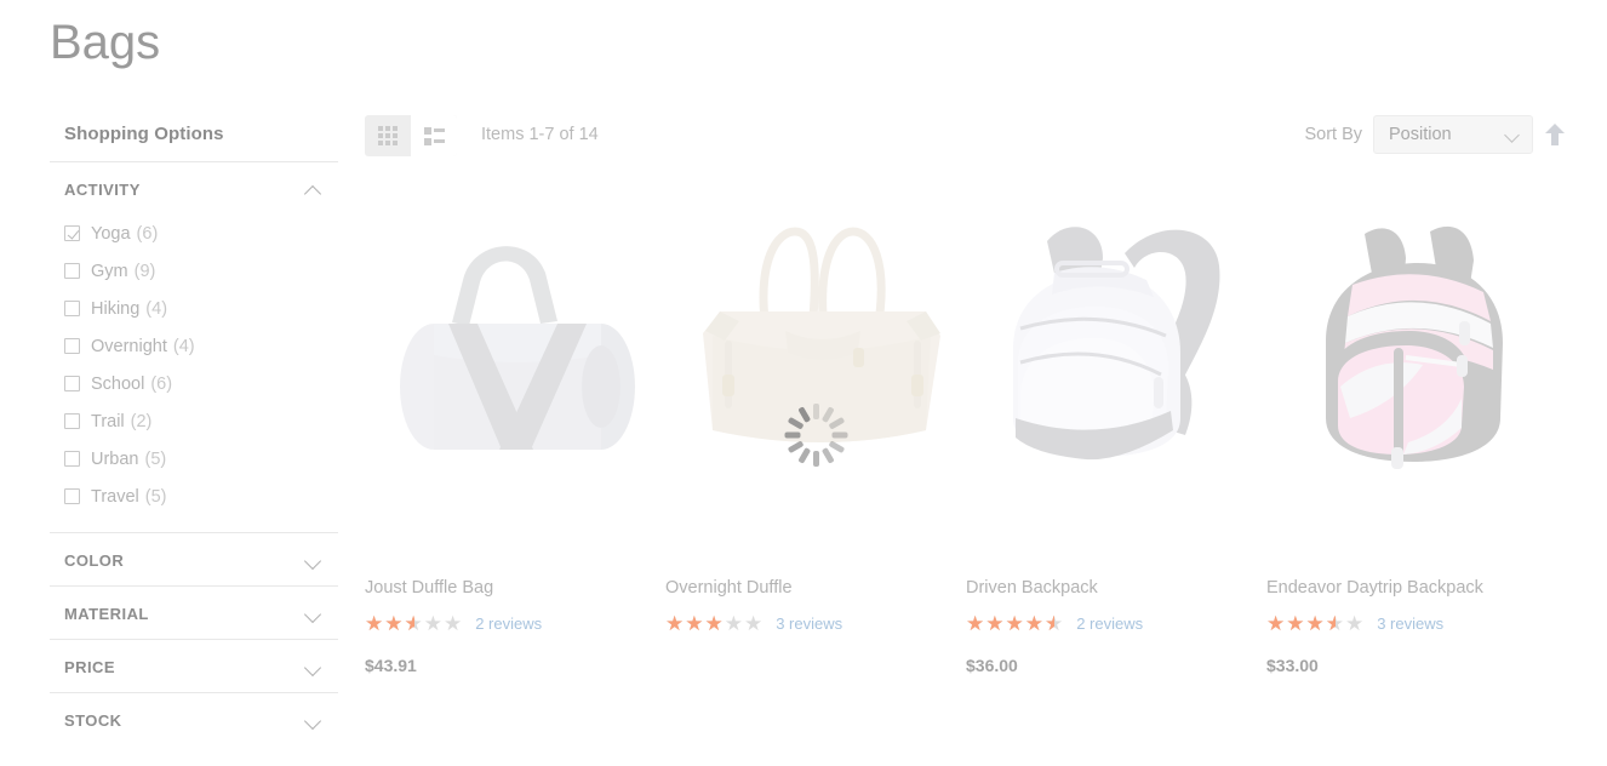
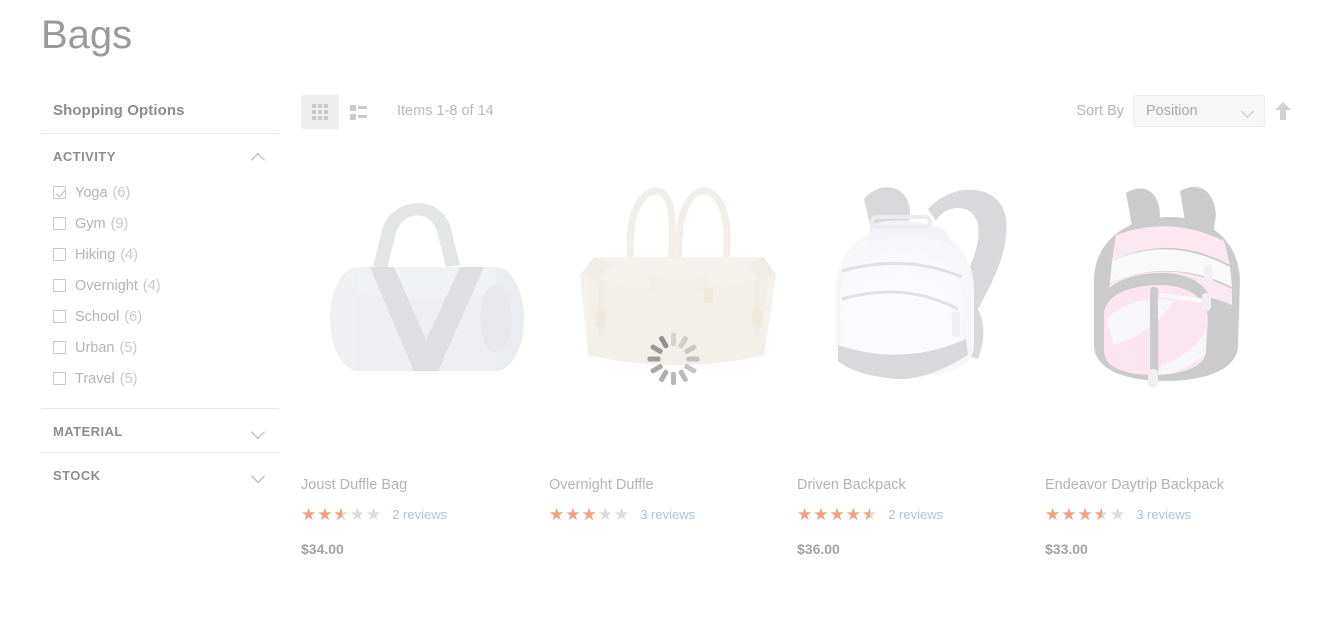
  Bags
  Shopping Options
  ACTIVITY
  Yoga
  (6)
  Gym
  (9)
  Hiking
  (4)
  Overnight
  (4)
  School
  (6)
- Trail
- (2)
  Urban
  (5)
  Travel
  (5)
- COLOR
  MATERIAL
- PRICE
  STOCK
- Items 1-7 of 14
+ Items 1-8 of 14
  Sort By
  Position
  Joust Duffle Bag
  ★★★★★
  2 reviews
- $43.91
+ $34.00
  Overnight Duffle
  ★★★★★
  3 reviews
  Driven Backpack
  ★★★★★
  ★★★★
  2 reviews
  $36.00
  Endeavor Daytrip Backpack
  ★★★★★
  3 reviews
  $33.00
